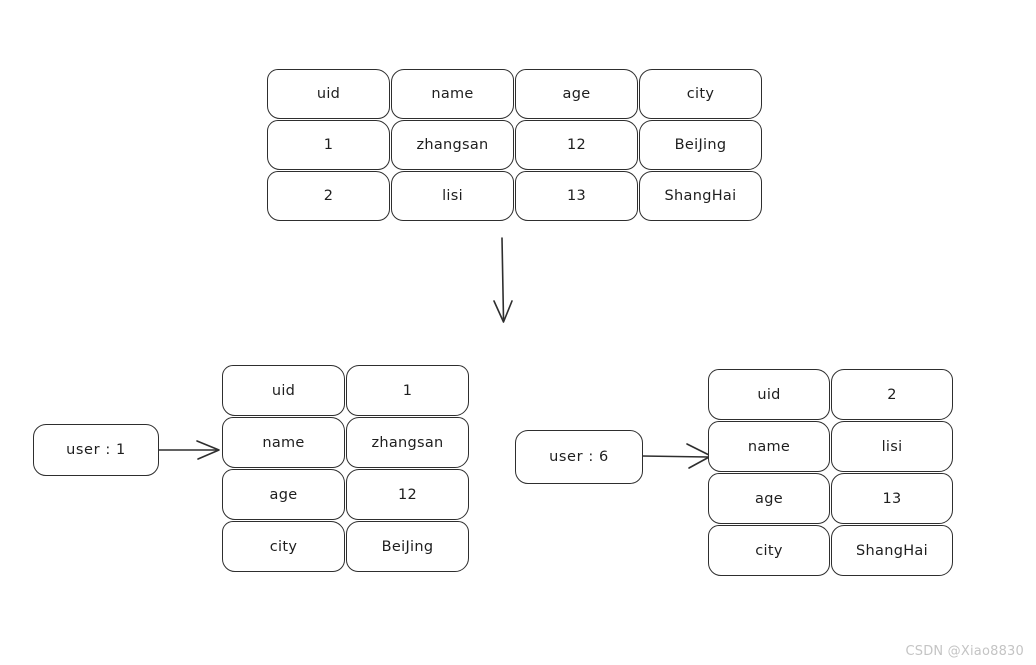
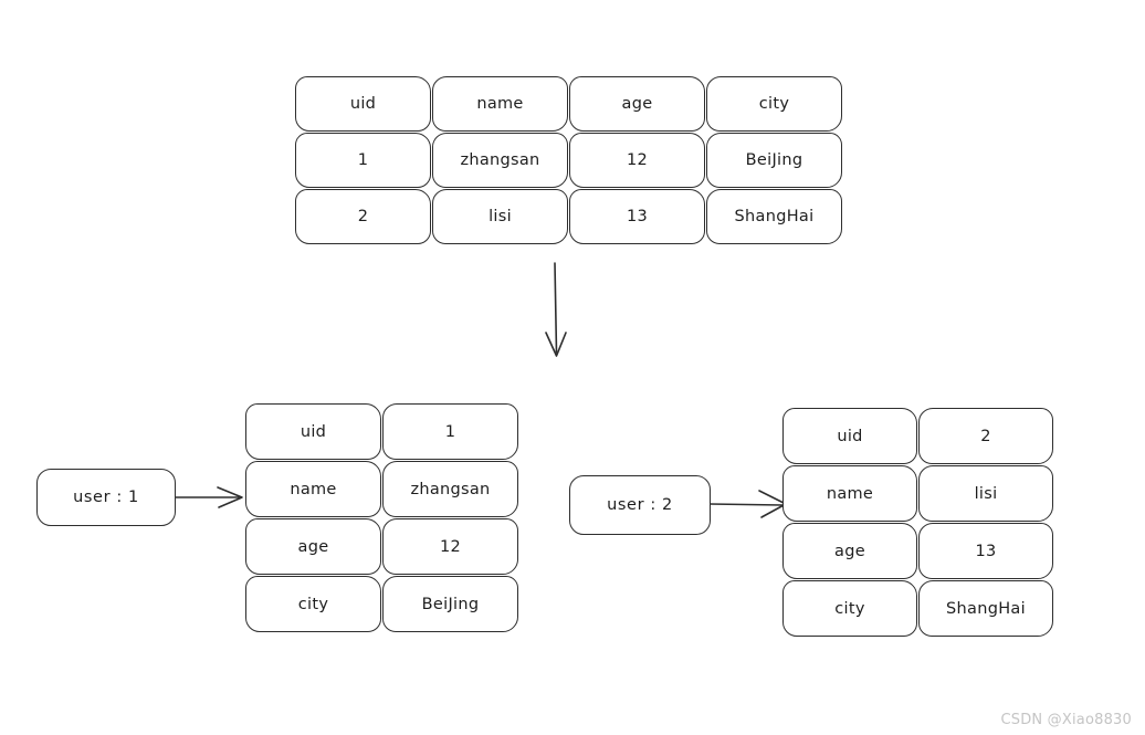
  uid
  name
  age
  city
  1
  zhangsan
  12
  BeiJing
  2
  lisi
  13
  ShangHai
  user : 1
  uid
  1
  name
  zhangsan
  age
  12
  city
  BeiJing
- user : 6
+ user : 2
  uid
  2
  name
  lisi
  age
  13
  city
  ShangHai
  CSDN @Xiao8830
